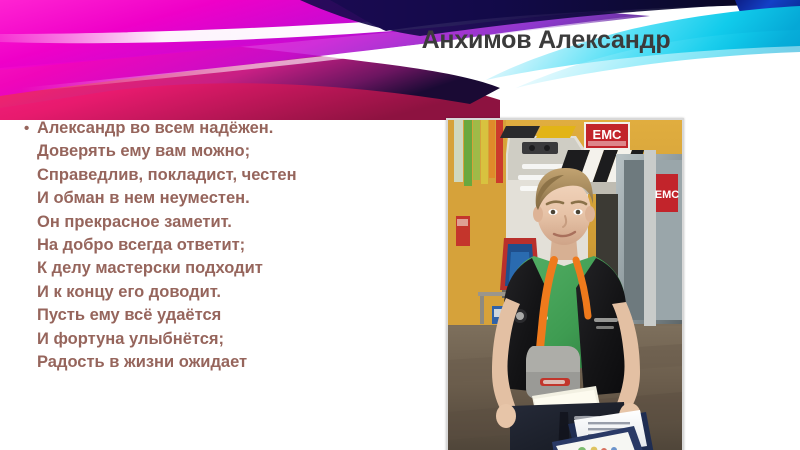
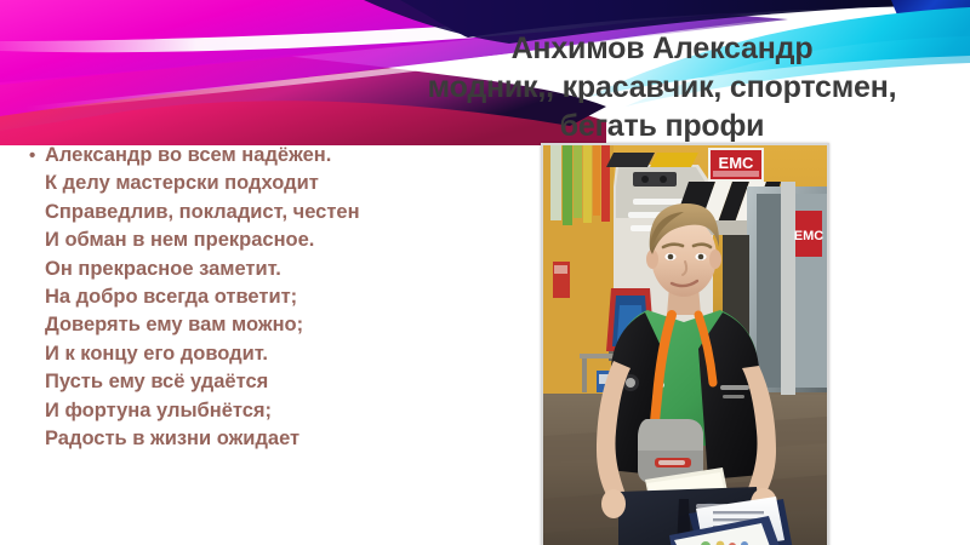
  Анхимов Александр
+ модник,, красавчик, спортсмен,
+ бегать профи
  •
  Александр во всем надёжен.
- Доверять ему вам можно;
+ К делу мастерски подходит
  Справедлив, покладист, честен
- И обман в нем неуместен.
+ И обман в нем прекрасное.
  Он прекрасное заметит.
  На добро всегда ответит;
- К делу мастерски подходит
+ Доверять ему вам можно;
  И к концу его доводит.
  Пусть ему всё удаётся
  И фортуна улыбнётся;
  Радость в жизни ожидает
  EMC
  EMC
